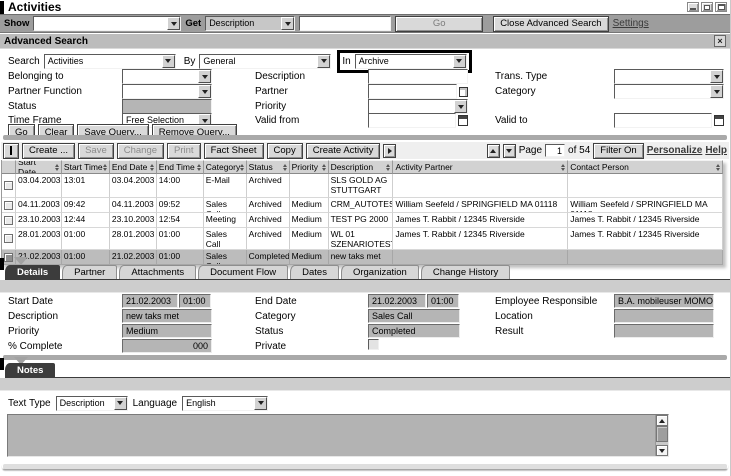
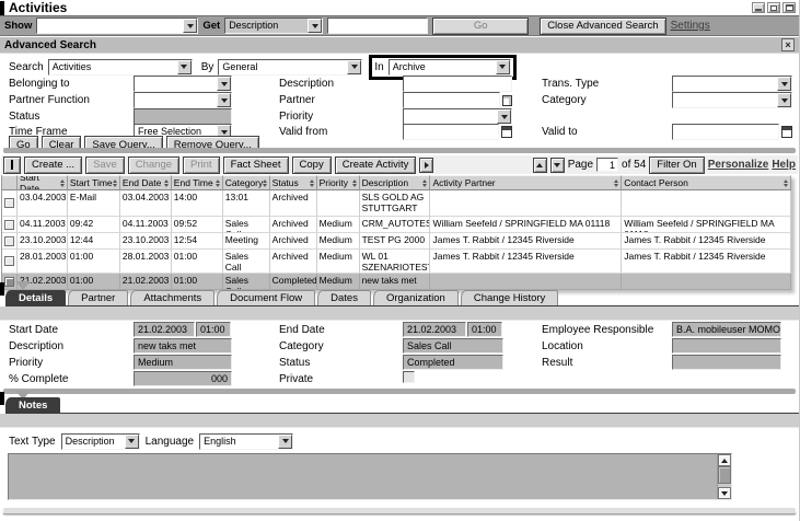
  Activities
  Show
  Get
  Description
  Go
  Close Advanced Search
  Settings
  Advanced Search
  ×
  Search
  Activities
  By
  General
  In
  Archive
  Belonging to
  Description
  Trans. Type
  Partner Function
  Partner
  Category
  Status
  Priority
  Time Frame
  Free Selection
  Valid from
  Valid to
  Go
  Clear
  Save Query...
  Remove Query...
  Create ...
  Save
  Change
  Print
  Fact Sheet
  Copy
  Create Activity
  Page
  1
  of 54
  Filter On
  Personalize
  Help
  Start Date
  Start Time
  End Date
  End Time
  Category
  Status
  Priority
  Description
  Activity Partner
  Contact Person
  03.04.2003
- 13:01
+ E-Mail
  03.04.2003
  14:00
- E-Mail
+ 13:01
  Archived
  SLS GOLD AG STUTTGART
  04.11.2003
  09:42
  04.11.2003
  09:52
  Archived
  Medium
  CRM_AUTOTES
  William Seefeld / SPRINGFIELD MA 01118
  William Seefeld / SPRINGFIELD MA
  23.10.2003
  12:44
  23.10.2003
  12:54
  Meeting
  Archived
  Medium
  TEST PG 2000
  James T. Rabbit / 12345 Riverside
  James T. Rabbit / 12345 Riverside
  28.01.2003
  01:00
  28.01.2003
  01:00
  Sales Call
  Archived
  Medium
  WL 01 SZENARIOTEST
  James T. Rabbit / 12345 Riverside
  James T. Rabbit / 12345 Riverside
  21.02.2003
  01:00
  21.02.2003
  01:00
  Completed
  Medium
  new taks met
  Details
  Partner
  Attachments
  Document Flow
  Dates
  Organization
  Change History
  Start Date
  21.02.2003
  01:00
  End Date
  21.02.2003
  01:00
  Employee Responsible
  B.A. mobileuser MOMO
  Description
  new taks met
  Category
  Sales Call
  Location
  Priority
  Medium
  Status
  Completed
  Result
  % Complete
  000
  Private
  Notes
  Text Type
  Description
  Language
  English
